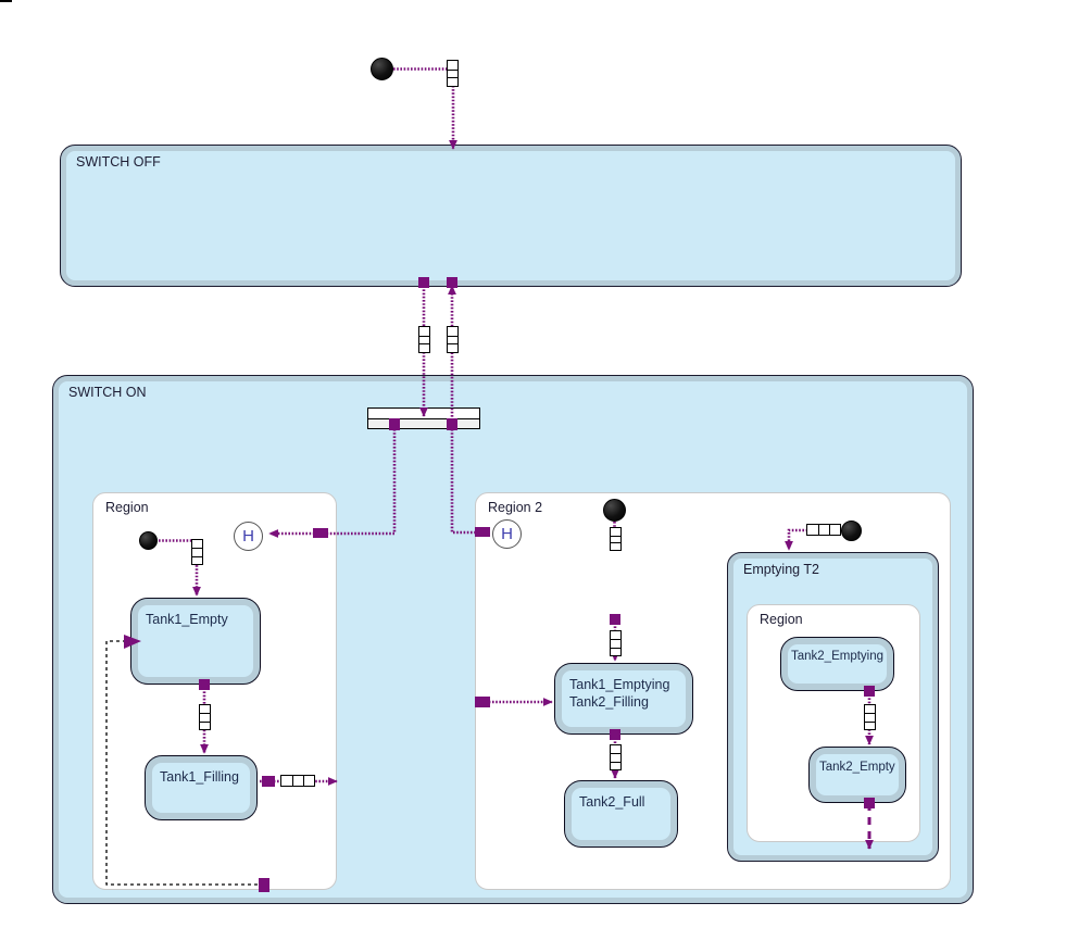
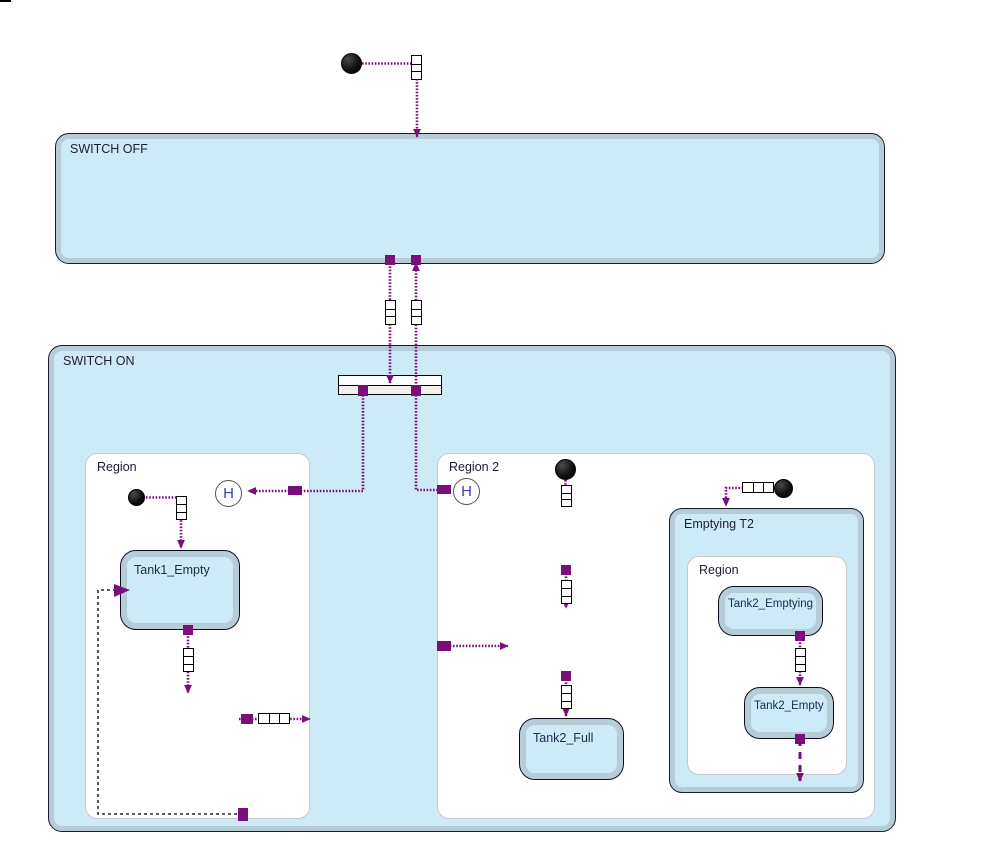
  SWITCH OFF
  SWITCH ON
  Region
  Region 2
  Emptying T2
  Region
  Tank1_Empty
- Tank1_Filling
- Tank1_Emptying
- Tank2_Filling
  Tank2_Full
  Tank2_Emptying
  Tank2_Empty
  H
  H
